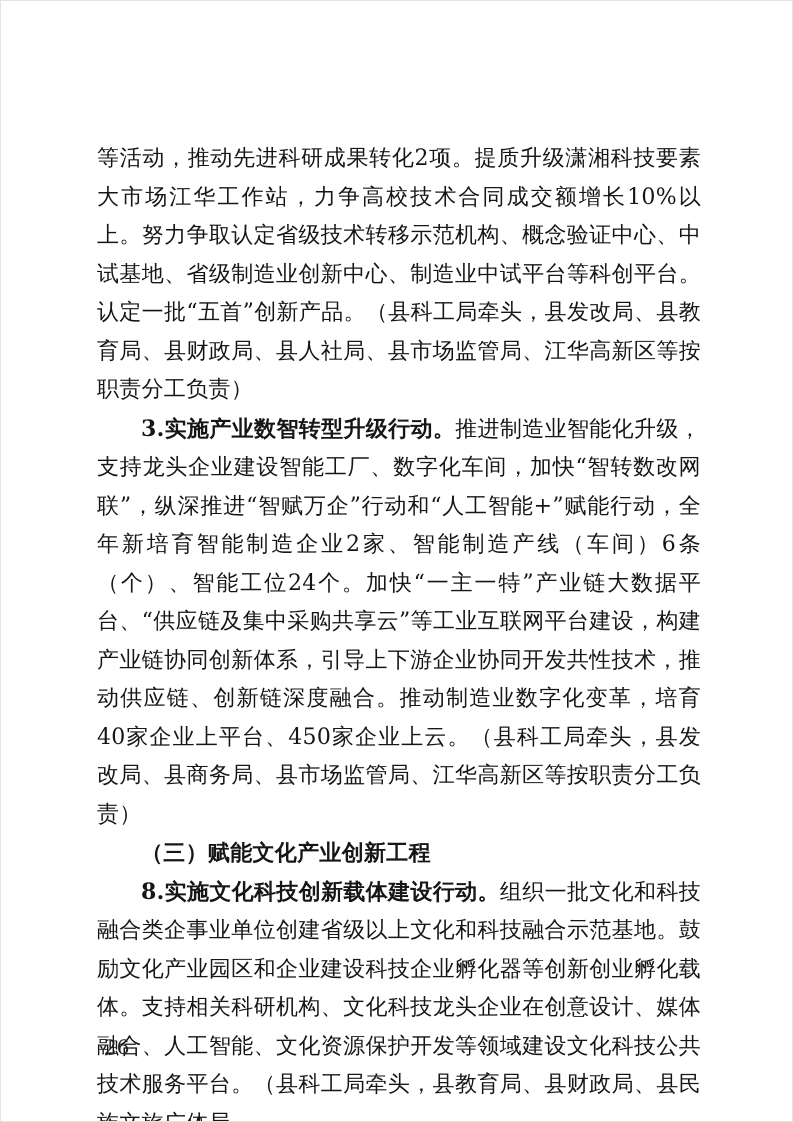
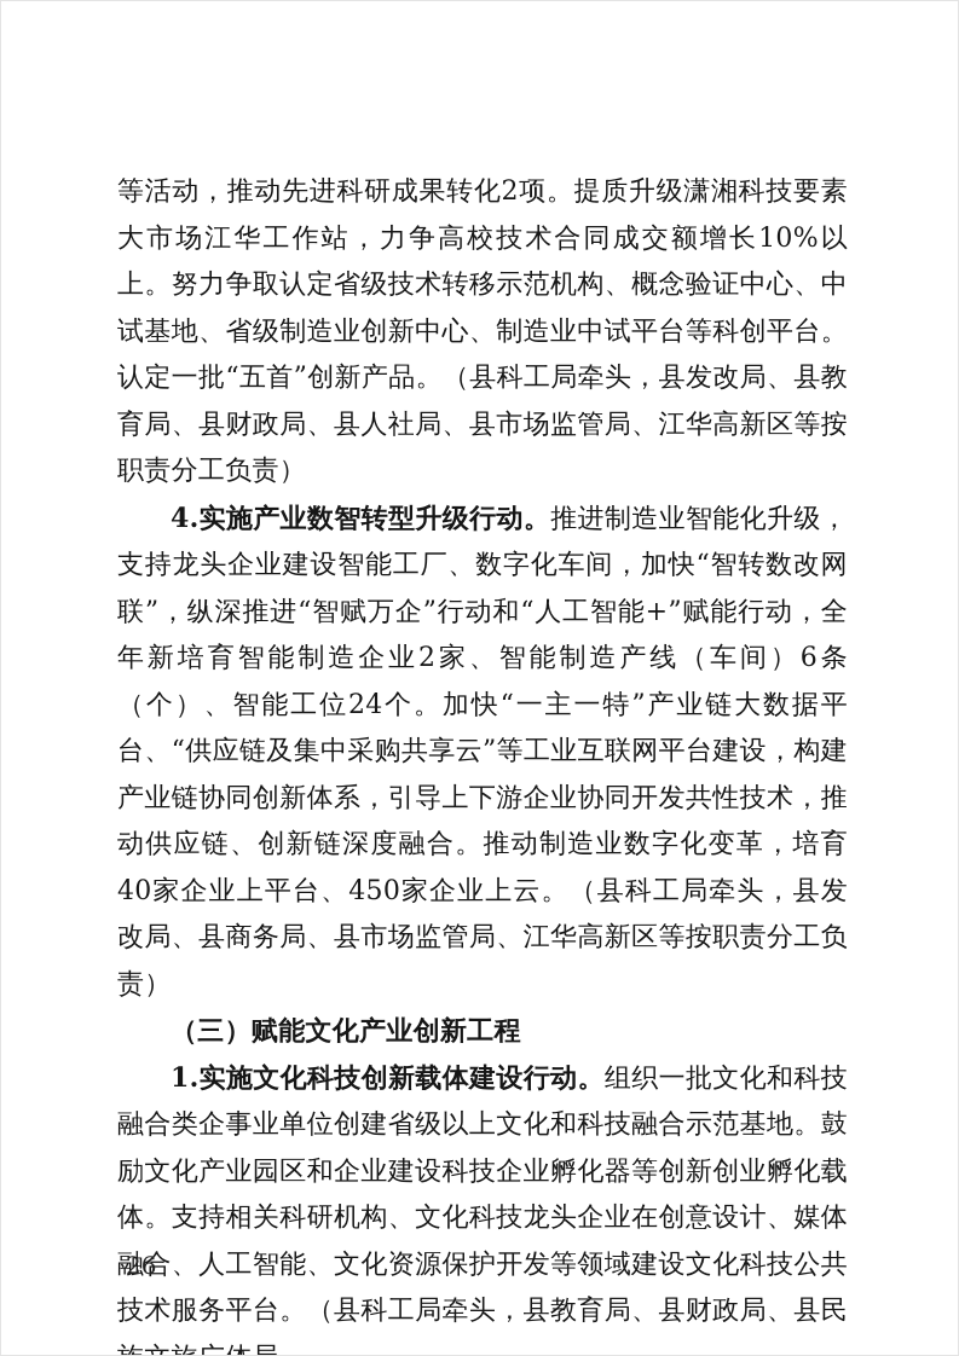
  等活动，推动先进科研成果转化2项。提质升级潇湘科技要素大市场江华工作站，力争高校技术合同成交额增长10%以上。努力争取认定省级技术转移示范机构、概念验证中心、中试基地、省级制造业创新中心、制造业中试平台等科创平台。认定一批“五首”创新产品。（县科工局牵头，县发改局、县教育局、县财政局、县人社局、县市场监管局、江华高新区等按职责分工负责）
- 3.实施产业数智转型升级行动。推进制造业智能化升级，支持龙头企业建设智能工厂、数字化车间，加快“智转数改网联”，纵深推进“智赋万企”行动和“人工智能+”赋能行动，全年新培育智能制造企业2家、智能制造产线（车间）6条（个）、智能工位24个。加快“一主一特”产业链大数据平台、“供应链及集中采购共享云”等工业互联网平台建设，构建产业链协同创新体系，引导上下游企业协同开发共性技术，推动供应链、创新链深度融合。推动制造业数字化变革，培育40家企业上平台、450家企业上云。（县科工局牵头，县发改局、县商务局、县市场监管局、江华高新区等按职责分工负责）
+ 4.实施产业数智转型升级行动。推进制造业智能化升级，支持龙头企业建设智能工厂、数字化车间，加快“智转数改网联”，纵深推进“智赋万企”行动和“人工智能+”赋能行动，全年新培育智能制造企业2家、智能制造产线（车间）6条（个）、智能工位24个。加快“一主一特”产业链大数据平台、“供应链及集中采购共享云”等工业互联网平台建设，构建产业链协同创新体系，引导上下游企业协同开发共性技术，推动供应链、创新链深度融合。推动制造业数字化变革，培育40家企业上平台、450家企业上云。（县科工局牵头，县发改局、县商务局、县市场监管局、江华高新区等按职责分工负责）
  （三）赋能文化产业创新工程
- 8.实施文化科技创新载体建设行动。组织一批文化和科技融合类企事业单位创建省级以上文化和科技融合示范基地。鼓励文化产业园区和企业建设科技企业孵化器等创新创业孵化载体。支持相关科研机构、文化科技龙头企业在创意设计、媒体融合、人工智能、文化资源保护开发等领域建设文化科技公共技术服务平台。（县科工局牵头，县教育局、县财政局、县民
+ 1.实施文化科技创新载体建设行动。组织一批文化和科技融合类企事业单位创建省级以上文化和科技融合示范基地。鼓励文化产业园区和企业建设科技企业孵化器等创新创业孵化载体。支持相关科研机构、文化科技龙头企业在创意设计、媒体融合、人工智能、文化资源保护开发等领域建设文化科技公共技术服务平台。（县科工局牵头，县教育局、县财政局、县民
  26
